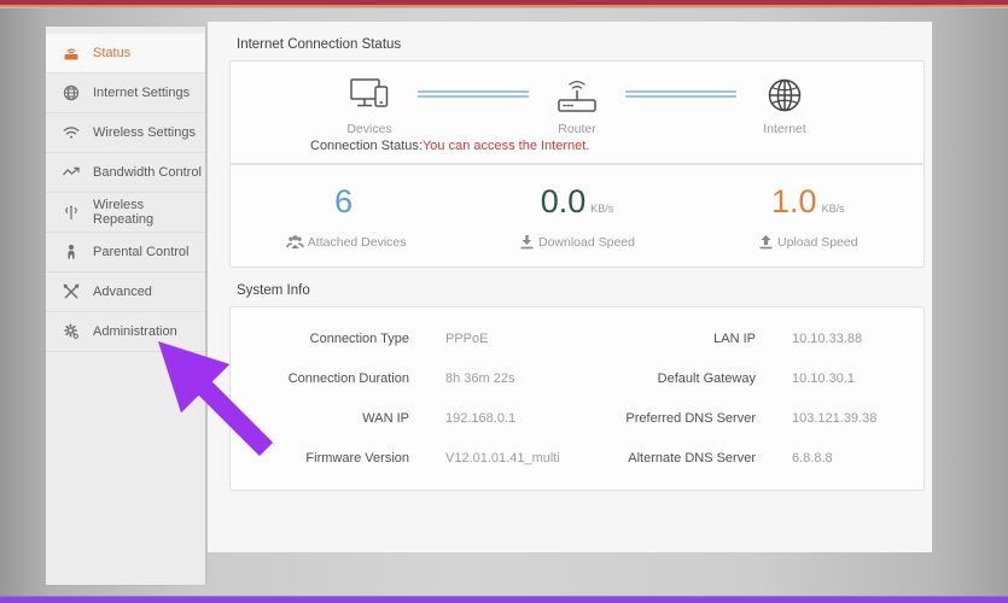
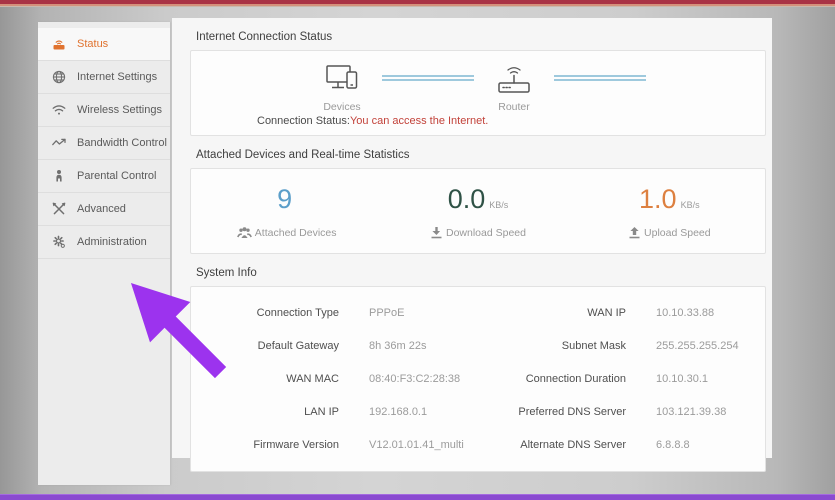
  Status
  Internet Settings
  Wireless Settings
  Bandwidth Control
- Wireless Repeating
  Parental Control
  Advanced
  Administration
  Internet Connection Status
  Devices
  Router
- Internet
  Connection Status:You can access the Internet.
+ Attached Devices and Real-time Statistics
- 6
+ 9
  Attached Devices
  0.0
  KB/s
  Download Speed
  1.0
  KB/s
  Upload Speed
  System Info
  Connection Type
  PPPoE
- LAN IP
+ WAN IP
  10.10.33.88
- Connection Duration
+ Default Gateway
  8h 36m 22s
+ Subnet Mask
+ 255.255.255.254
+ WAN MAC
+ 08:40:F3:C2:28:38
- Default Gateway
+ Connection Duration
  10.10.30.1
- WAN IP
+ LAN IP
  192.168.0.1
  Preferred DNS Server
  103.121.39.38
  Firmware Version
  V12.01.01.41_multi
  Alternate DNS Server
  6.8.8.8
